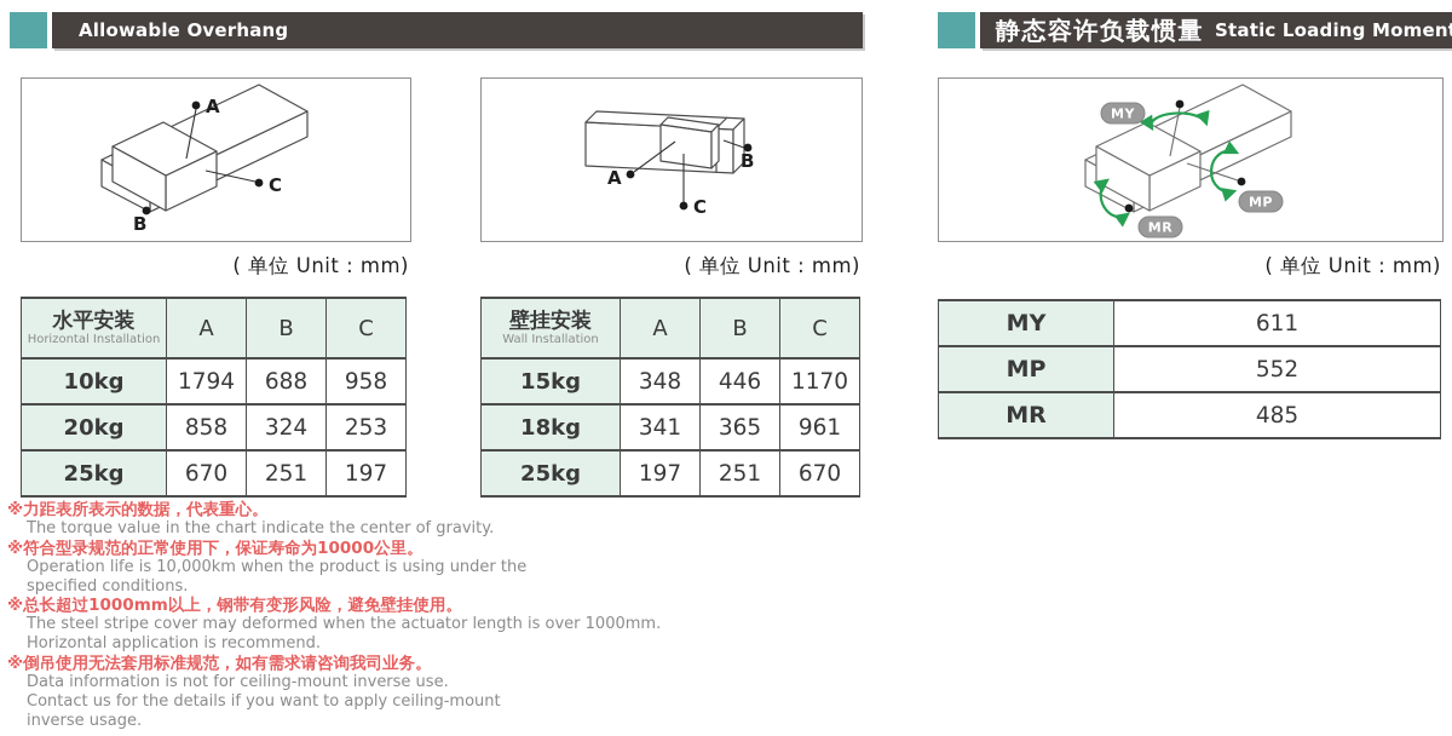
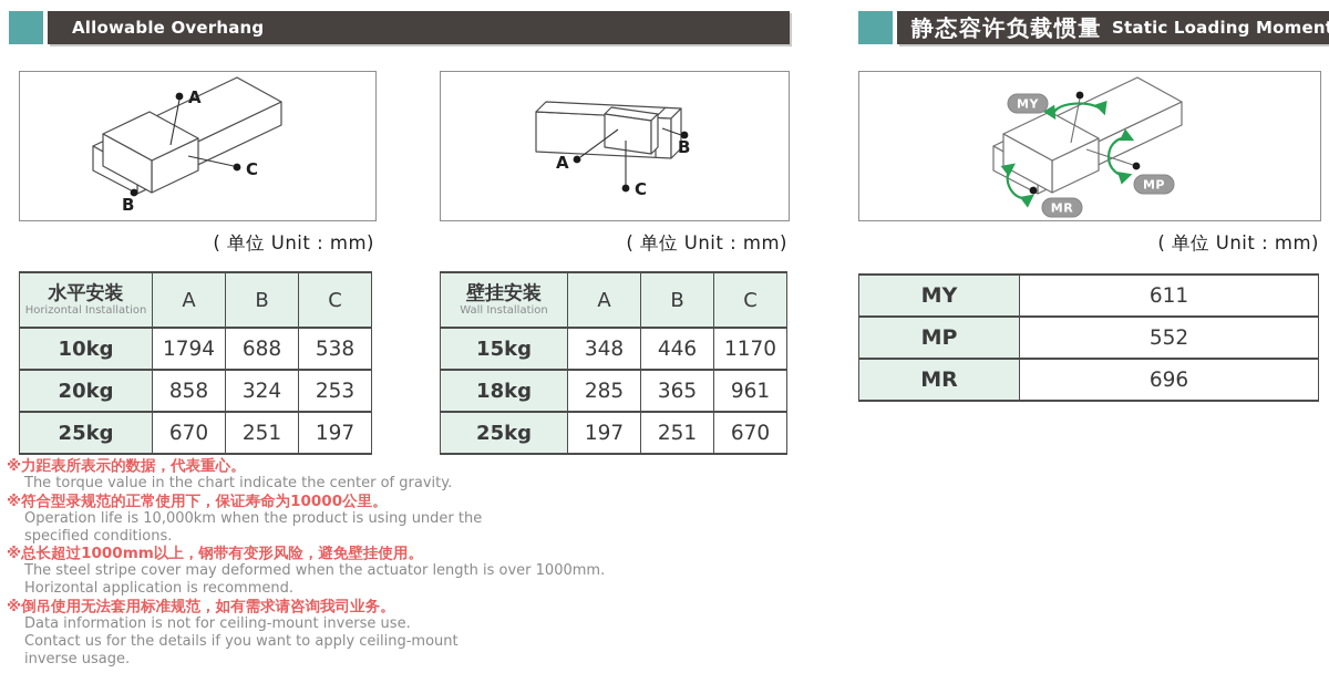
  Allowable Overhang
  静态容许负载惯量
  Static Loading Momen
  A
  B
  C
  ( 单位 Unit : mm)
  A
  B
  C
  ( 单位 Unit : mm)
  MY
  MP
  MR
  ( 单位 Unit : mm)
  水平安装 Horizontal Installation	A	B	C
- 10kg	1794	688	958
+ 10kg	1794	688	538
  20kg	858	324	253
  25kg	670	251	197
  壁挂安装 Wall Installation	A	B	C
  15kg	348	446	1170
- 18kg	341	365	961
+ 18kg	285	365	961
  25kg	197	251	670
  MY	611
  MP	552
- MR	485
+ MR	696
  ※力距表所表示的数据，代表重心。
  The torque value in the chart indicate the center of gravity.
  ※符合型录规范的正常使用下，保证寿命为10000公里。
  Operation life is 10,000km when the product is using under the
  specified conditions.
  ※总长超过1000mm以上，钢带有变形风险，避免壁挂使用。
  The steel stripe cover may deformed when the actuator length is over 1000mm.
  Horizontal application is recommend.
  ※倒吊使用无法套用标准规范，如有需求请咨询我司业务。
  Data information is not for ceiling-mount inverse use.
  Contact us for the details if you want to apply ceiling-mount
  inverse usage.
